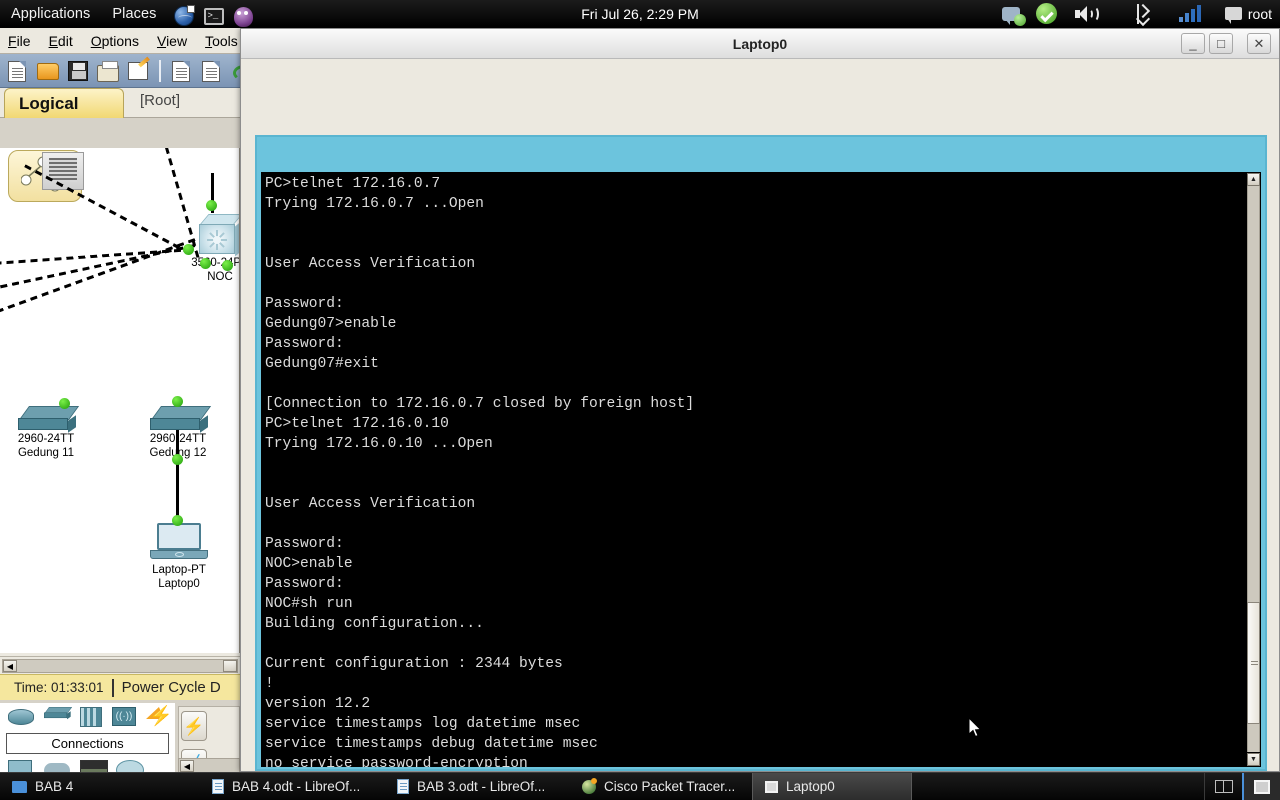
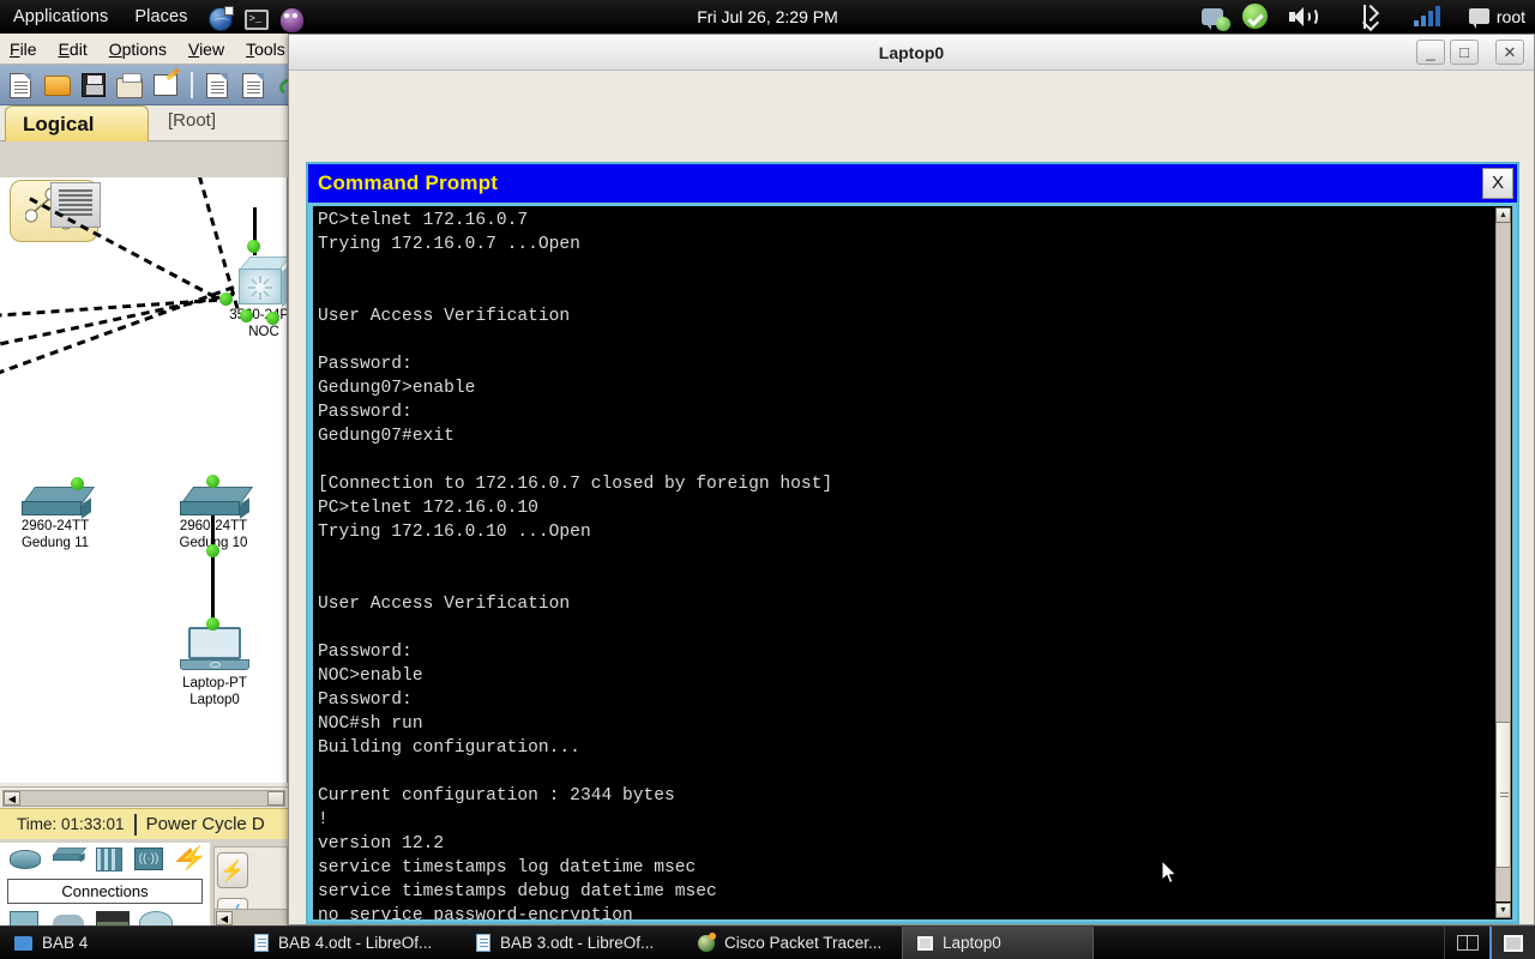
  Applications
  Places
  >_
  Fri Jul 26, 2:29 PM
  root
  File
  Edit
  Options
  View
  Tools
  Logical
  [Root]
  NOC
  2960-24TT
  Gedung 11
  2960-24TT
- Gedung 12
+ Gedung 10
  Laptop-PT
  Laptop0
  ◀
  Time: 01:33:01
  Power Cycle D
  ((·))
  Connections
  ◀
  Laptop0
  _
  □
  ✕
+ Command Prompt
+ X
  PC>telnet 172.16.0.7
  Trying 172.16.0.7 ...Open
  User Access Verification
  Password:
  Gedung07>enable
  Password:
  Gedung07#exit
  [Connection to 172.16.0.7 closed by foreign host]
  PC>telnet 172.16.0.10
  Trying 172.16.0.10 ...Open
  User Access Verification
  Password:
  NOC>enable
  Password:
  NOC#sh run
  Building configuration...
  Current configuration : 2344 bytes
  !
  version 12.2
  service timestamps log datetime msec
  service timestamps debug datetime msec
  no service password-encryption
  BAB 4
  BAB 4.odt - LibreOf...
  BAB 3.odt - LibreOf...
  Cisco Packet Tracer...
  Laptop0
